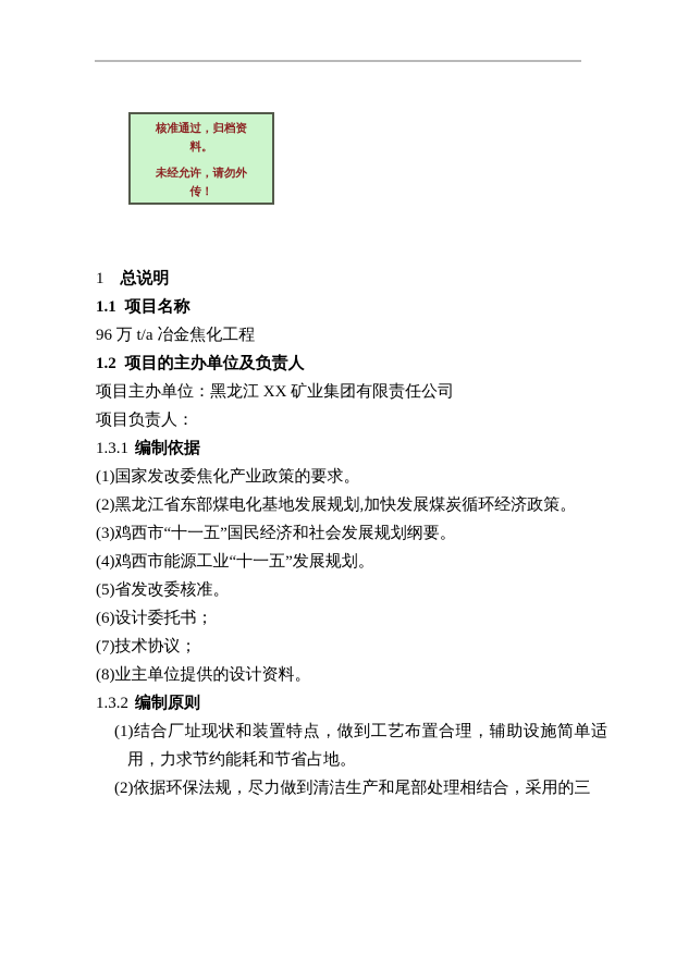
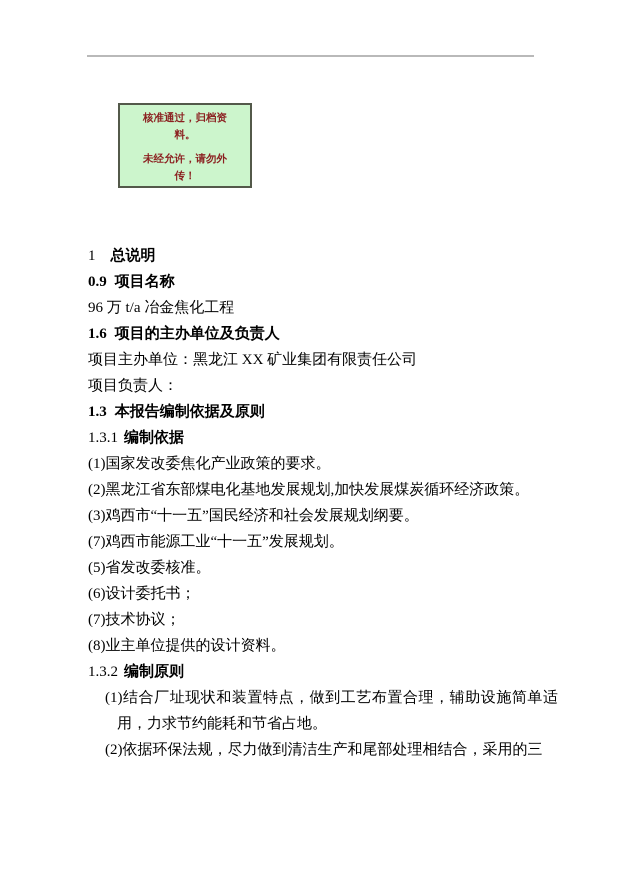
  核准通过，归档资料。
  未经允许，请勿外传！
  1 总说明
- 1.1 项目名称
+ 0.9 项目名称
  96 万 t/a 冶金焦化工程
- 1.2 项目的主办单位及负责人
+ 1.6 项目的主办单位及负责人
  项目主办单位：黑龙江 XX 矿业集团有限责任公司
  项目负责人：
+ 1.3 本报告编制依据及原则
  1.3.1 编制依据
  (1)国家发改委焦化产业政策的要求。
  (2)黑龙江省东部煤电化基地发展规划,加快发展煤炭循环经济政策。
  (3)鸡西市“十一五”国民经济和社会发展规划纲要。
- (4)鸡西市能源工业“十一五”发展规划。
+ (7)鸡西市能源工业“十一五”发展规划。
  (5)省发改委核准。
  (6)设计委托书；
  (7)技术协议；
  (8)业主单位提供的设计资料。
  1.3.2 编制原则
  (1)结合厂址现状和装置特点，做到工艺布置合理，辅助设施简单适用，力求节约能耗和节省占地。
  (2)依据环保法规，尽力做到清洁生产和尾部处理相结合，采用的三
